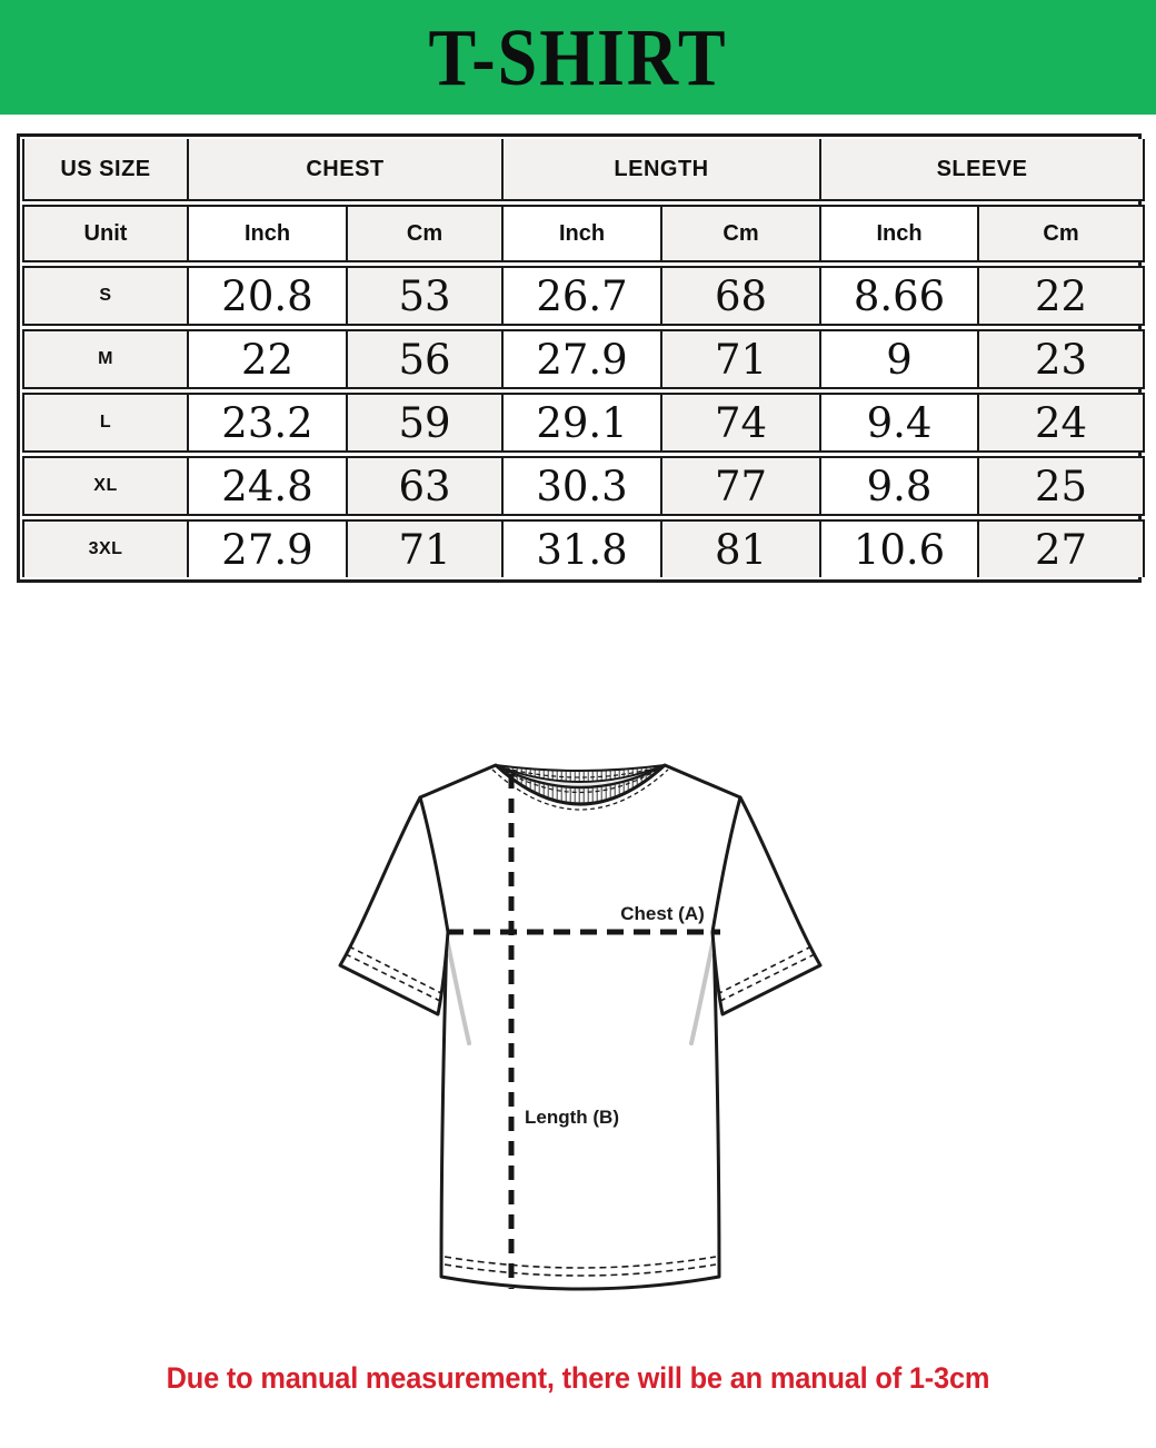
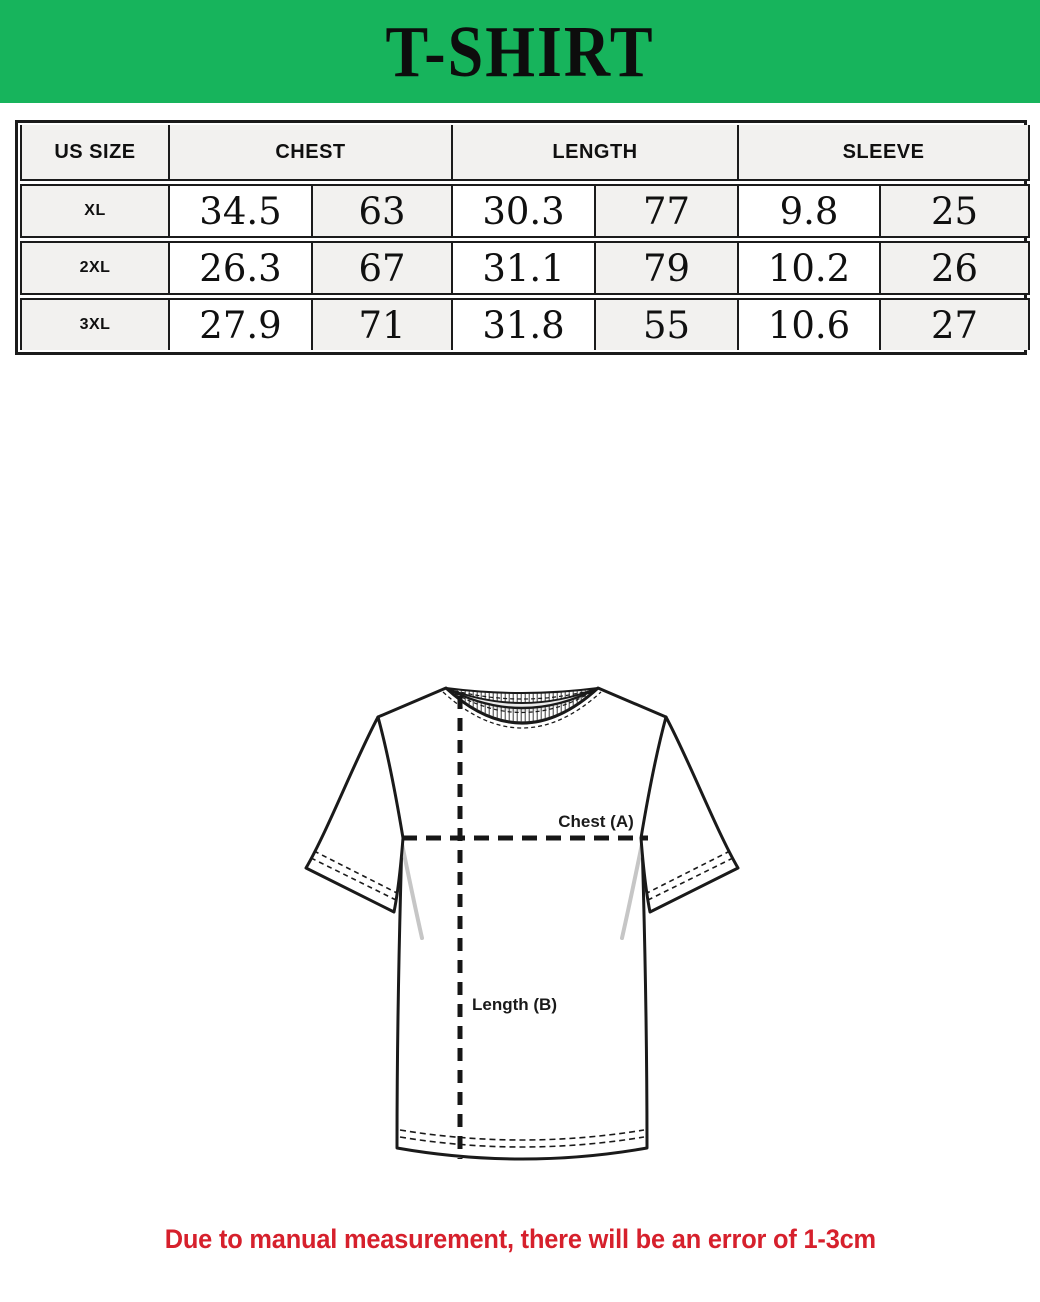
  T-SHIRT
  US SIZE	CHEST	LENGTH	SLEEVE
- Unit	Inch	Cm	Inch	Cm	Inch	Cm
- S	20.8	53	26.7	68	8.66	22
- M	22	56	27.9	71	9	23
- L	23.2	59	29.1	74	9.4	24
- XL	24.8	63	30.3	77	9.8	25
+ XL	34.5	63	30.3	77	9.8	25
+ 2XL	26.3	67	31.1	79	10.2	26
- 3XL	27.9	71	31.8	81	10.6	27
+ 3XL	27.9	71	31.8	55	10.6	27
  Chest (A)
  Length (B)
- Due to manual measurement, there will be an manual of 1-3cm
+ Due to manual measurement, there will be an error of 1-3cm
